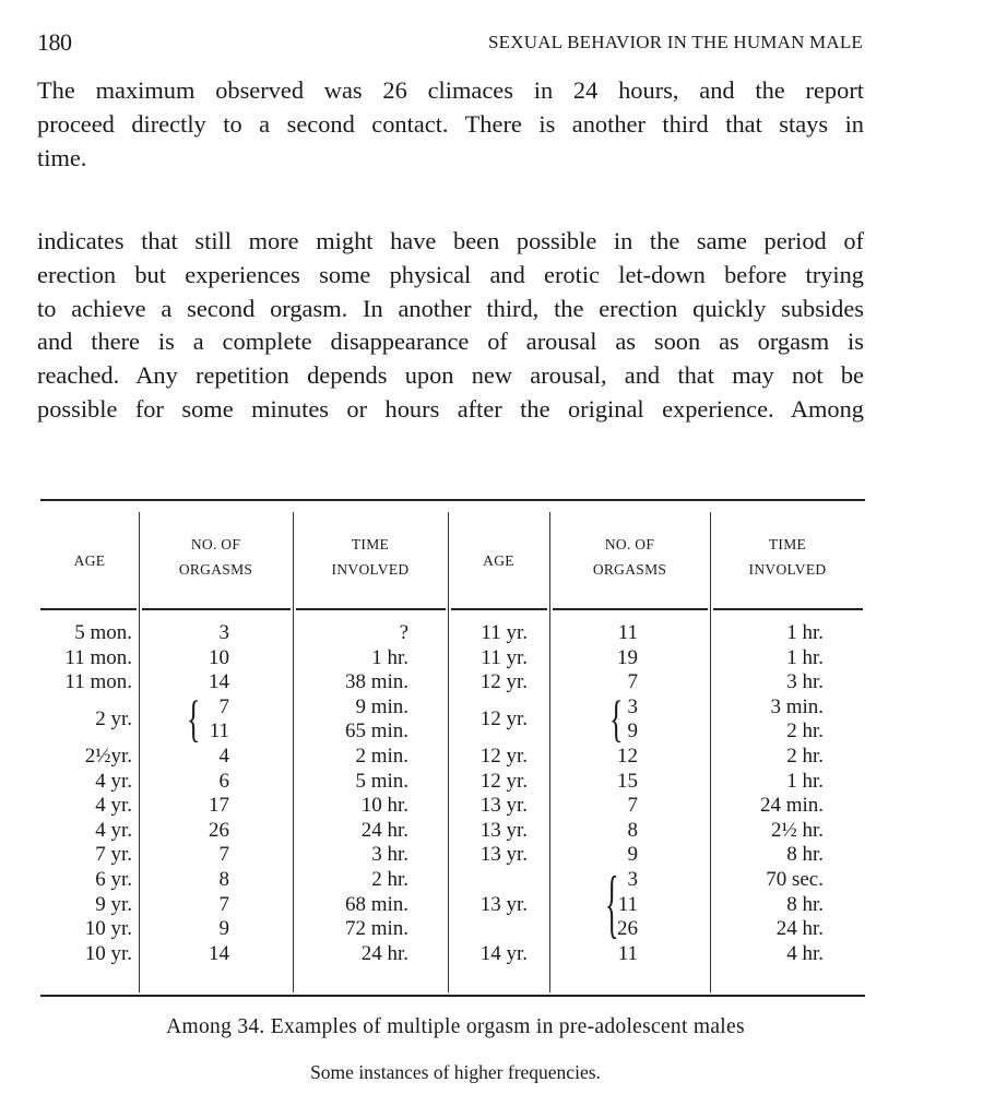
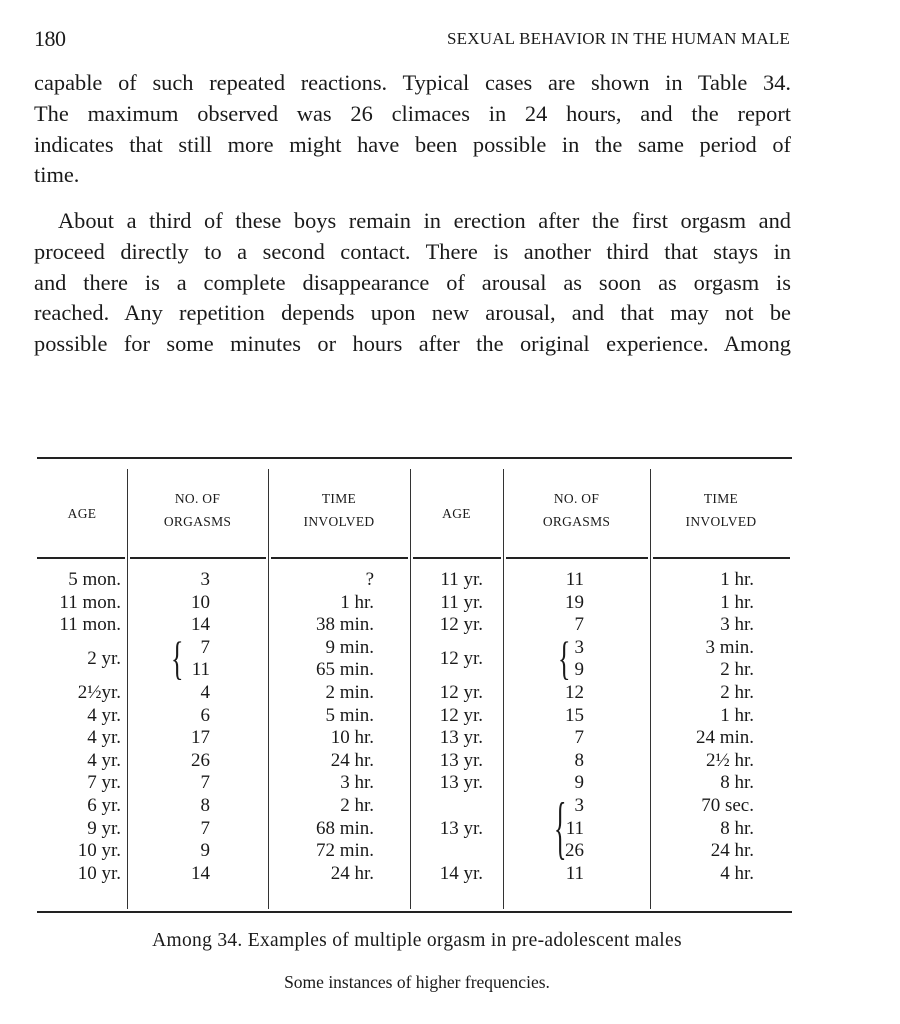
  180
  SEXUAL BEHAVIOR IN THE HUMAN MALE
+ capable of such repeated reactions. Typical cases are shown in Table 34.
  The maximum observed was 26 climaces in 24 hours, and the report
- proceed directly to a second contact. There is another third that stays in
+ indicates that still more might have been possible in the same period of
  time.
+ About a third of these boys remain in erection after the first orgasm and
- indicates that still more might have been possible in the same period of
+ proceed directly to a second contact. There is another third that stays in
- erection but experiences some physical and erotic let-down before trying
- to achieve a second orgasm. In another third, the erection quickly subsides
  and there is a complete disappearance of arousal as soon as orgasm is
  reached. Any repetition depends upon new arousal, and that may not be
  possible for some minutes or hours after the original experience. Among
  AGE
  NO. OF
  ORGASMS
  TIME
  INVOLVED
  AGE
  NO. OF
  ORGASMS
  TIME
  INVOLVED
  5 mon.
  11 mon.
  11 mon.
  2 yr.
  2½yr.
  4 yr.
  4 yr.
  4 yr.
  7 yr.
  6 yr.
  9 yr.
  10 yr.
  10 yr.
  3
  10
  14
  7
  11
  4
  6
  17
  26
  7
  8
  7
  9
  14
  {
  ?
  1 hr.
  38 min.
  9 min.
  65 min.
  2 min.
  5 min.
  10 hr.
  24 hr.
  3 hr.
  2 hr.
  68 min.
  72 min.
  24 hr.
  11 yr.
  11 yr.
  12 yr.
  12 yr.
  12 yr.
  12 yr.
  13 yr.
  13 yr.
  13 yr.
  13 yr.
  14 yr.
  11
  19
  7
  3
  9
  12
  15
  7
  8
  9
  3
  11
  26
  11
  {
  {
  1 hr.
  1 hr.
  3 hr.
  3 min.
  2 hr.
  2 hr.
  1 hr.
  24 min.
  2½ hr.
  8 hr.
  70 sec.
  8 hr.
  24 hr.
  4 hr.
  Among 34. Examples of multiple orgasm in pre-adolescent males
  Some instances of higher frequencies.
